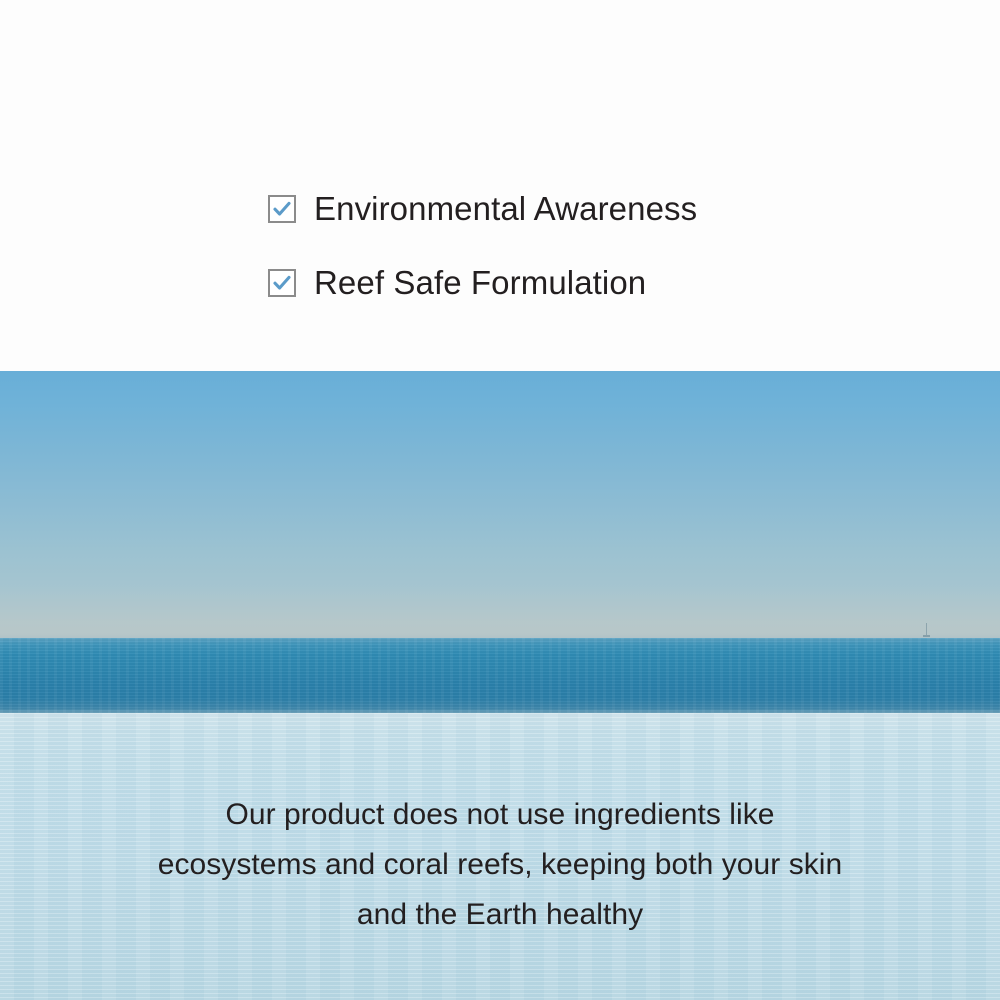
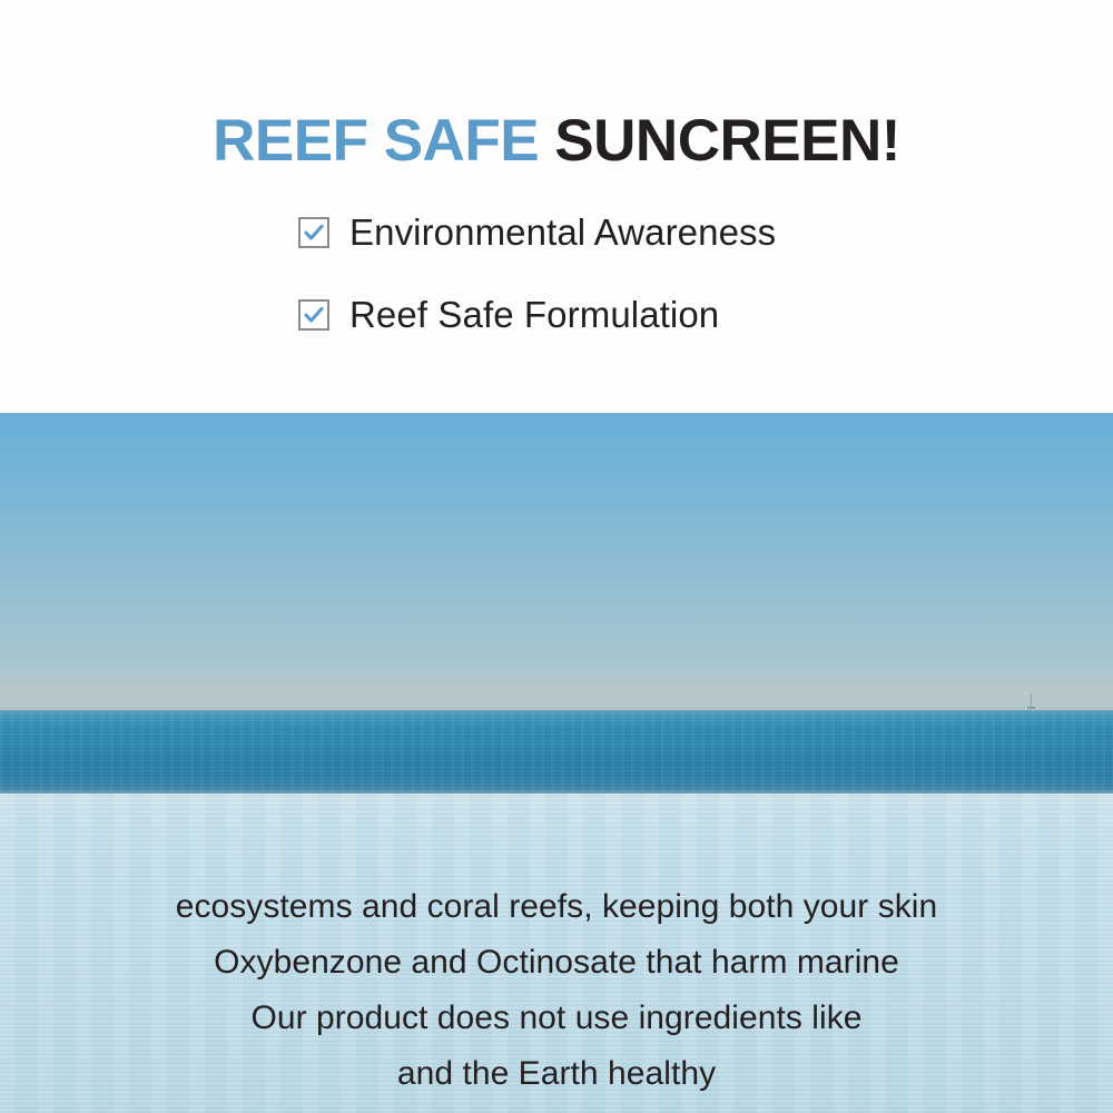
+ REEF SAFE SUNCREEN!
  Environmental Awareness
  Reef Safe Formulation
- Our product does not use ingredients like
+ ecosystems and coral reefs, keeping both your skin
+ Oxybenzone and Octinosate that harm marine
- ecosystems and coral reefs, keeping both your skin
+ Our product does not use ingredients like
  and the Earth healthy
